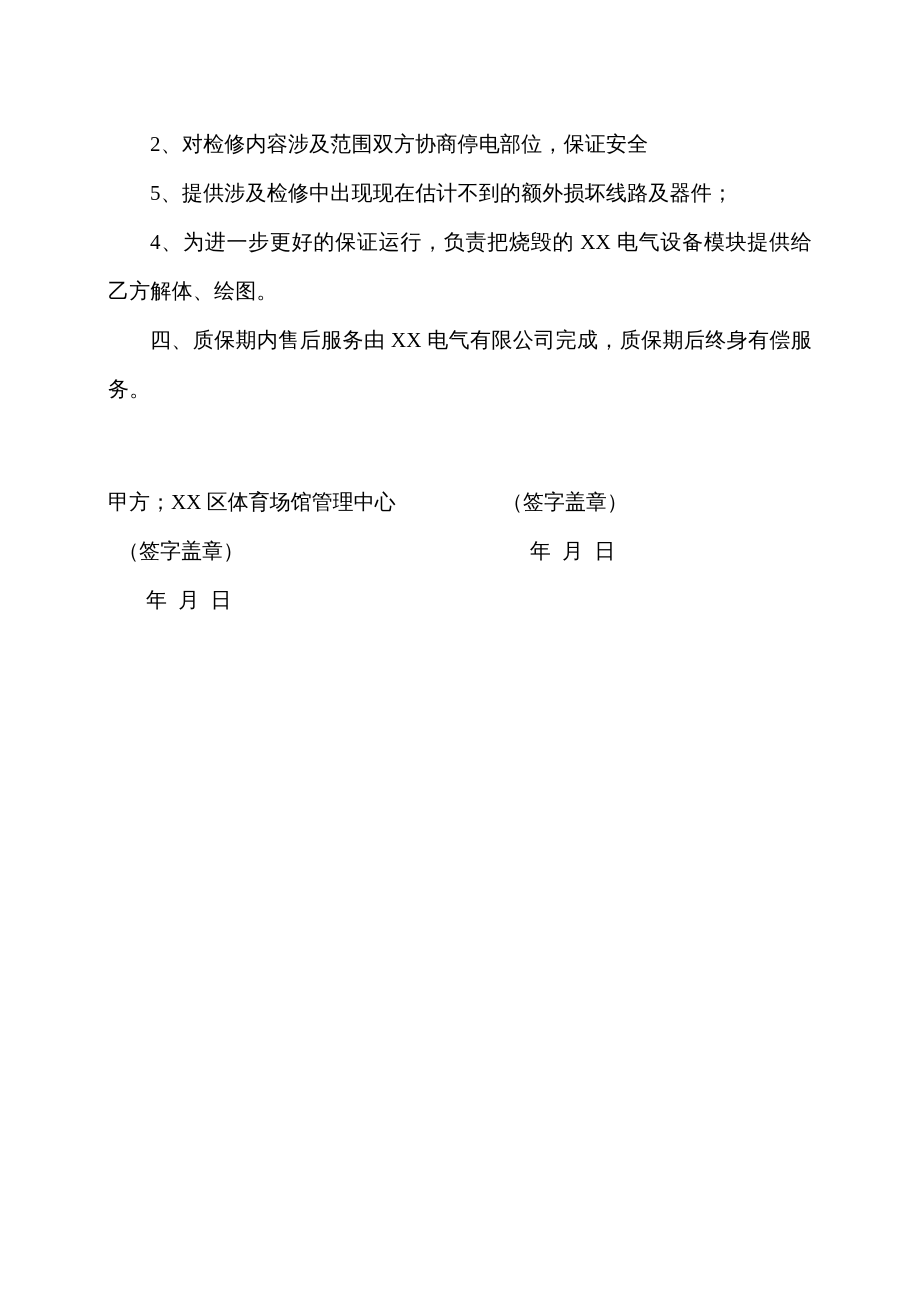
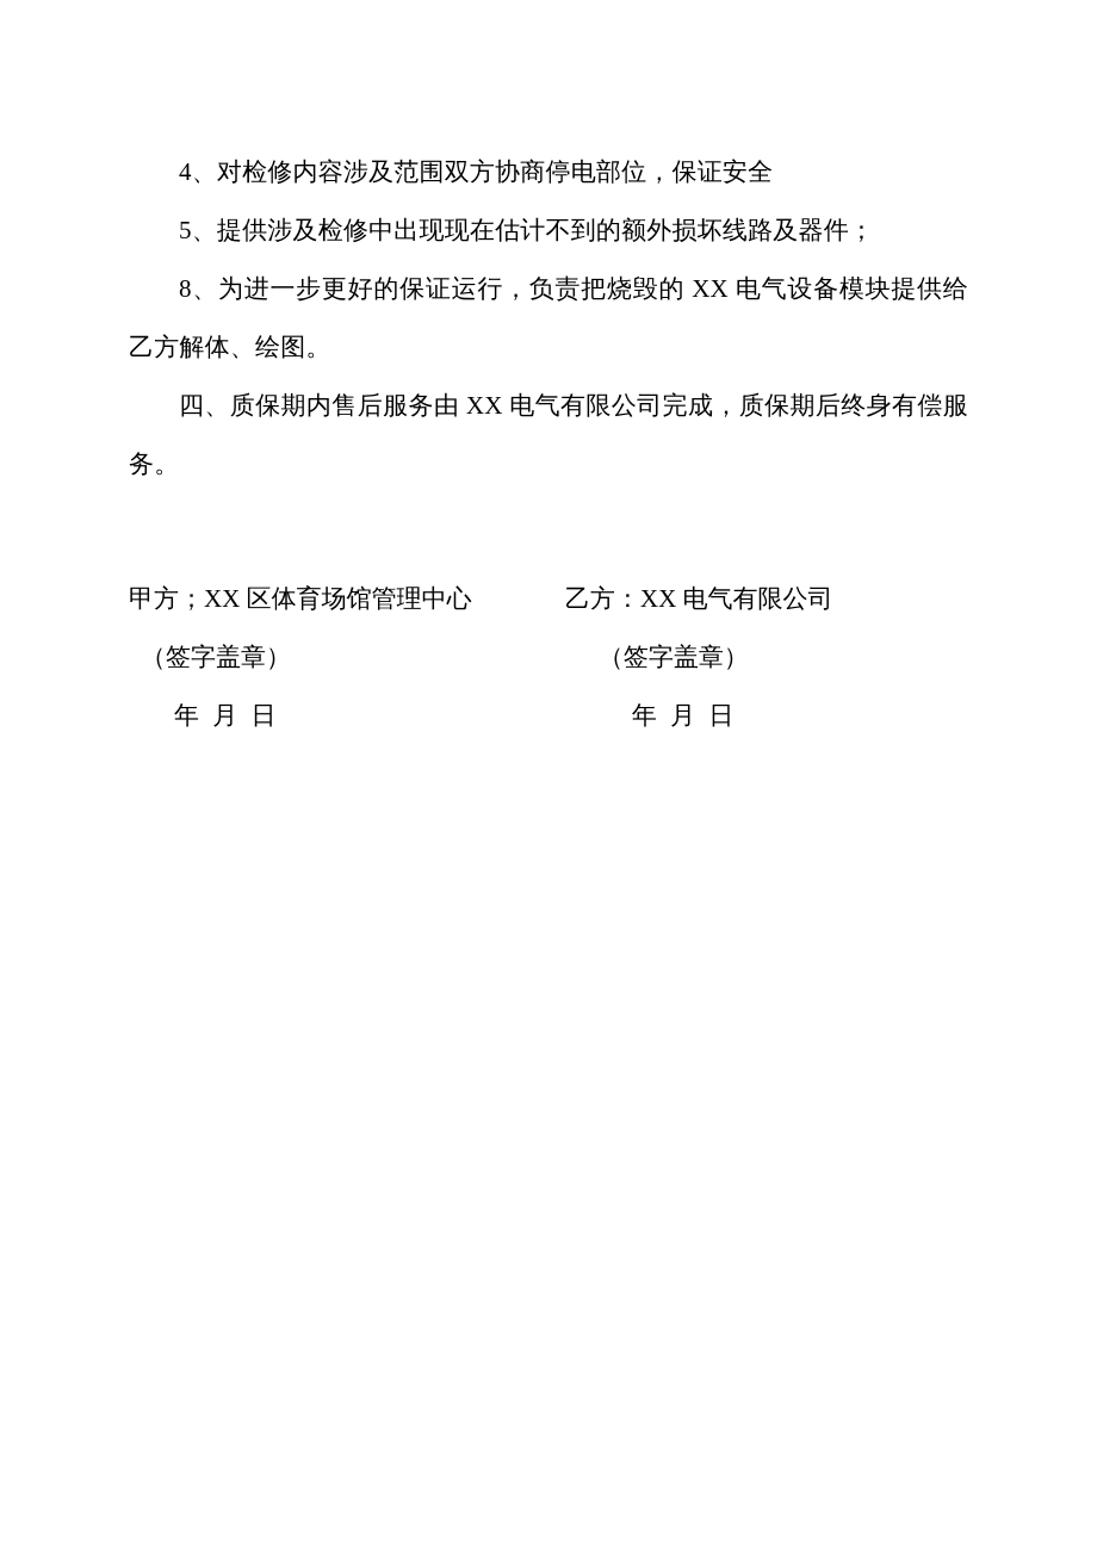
- 2、对检修内容涉及范围双方协商停电部位，保证安全
+ 4、对检修内容涉及范围双方协商停电部位，保证安全
  5、提供涉及检修中出现现在估计不到的额外损坏线路及器件；
- 4、为进一步更好的保证运行，负责把烧毁的 XX 电气设备模块提供给乙方解体、绘图。
+ 8、为进一步更好的保证运行，负责把烧毁的 XX 电气设备模块提供给乙方解体、绘图。
  四、质保期内售后服务由 XX 电气有限公司完成，质保期后终身有偿服务。
  甲方；XX 区体育场馆管理中心
  （签字盖章）
  年 月 日
+ 乙方：XX 电气有限公司
  （签字盖章）
  年 月 日
